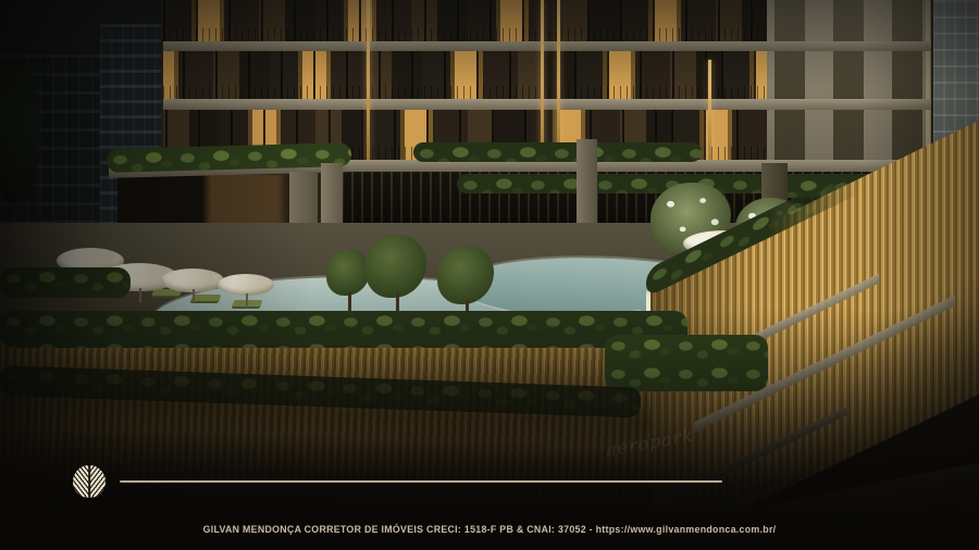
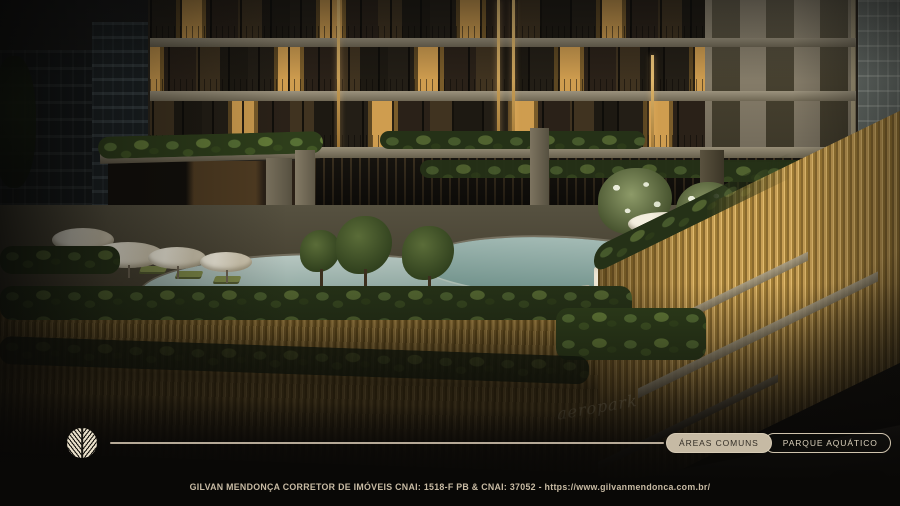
+ ÁREAS COMUNS
+ PARQUE AQUÁTICO
- GILVAN MENDONÇA CORRETOR DE IMÓVEIS CRECI: 1518-F PB & CNAI: 37052 - https://www.gilvanmendonca.com.br/
+ GILVAN MENDONÇA CORRETOR DE IMÓVEIS CNAI: 1518-F PB & CNAI: 37052 - https://www.gilvanmendonca.com.br/
